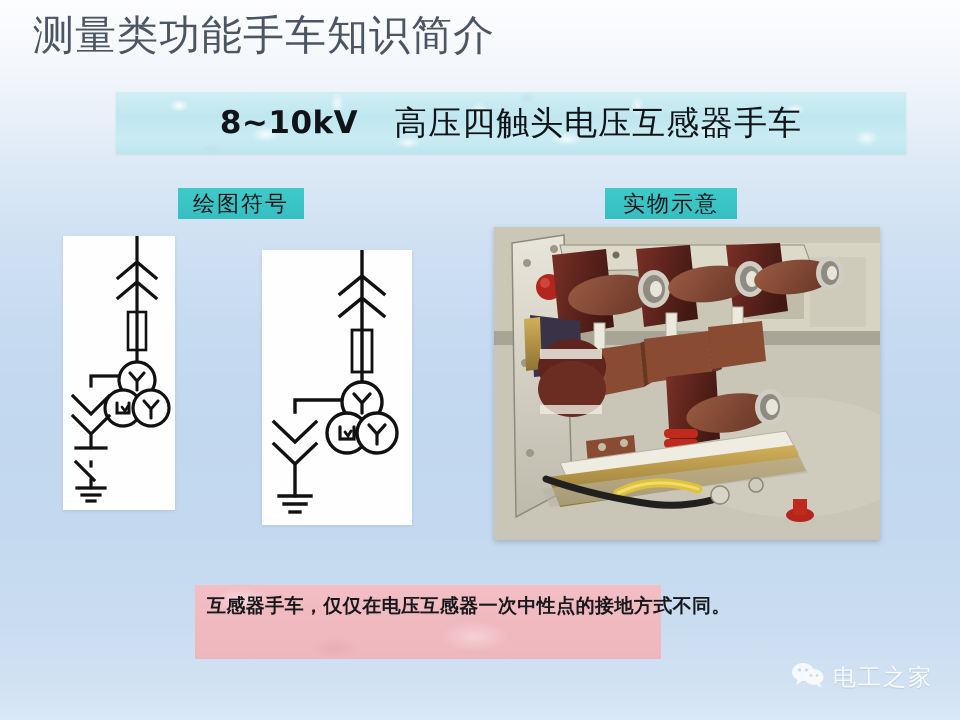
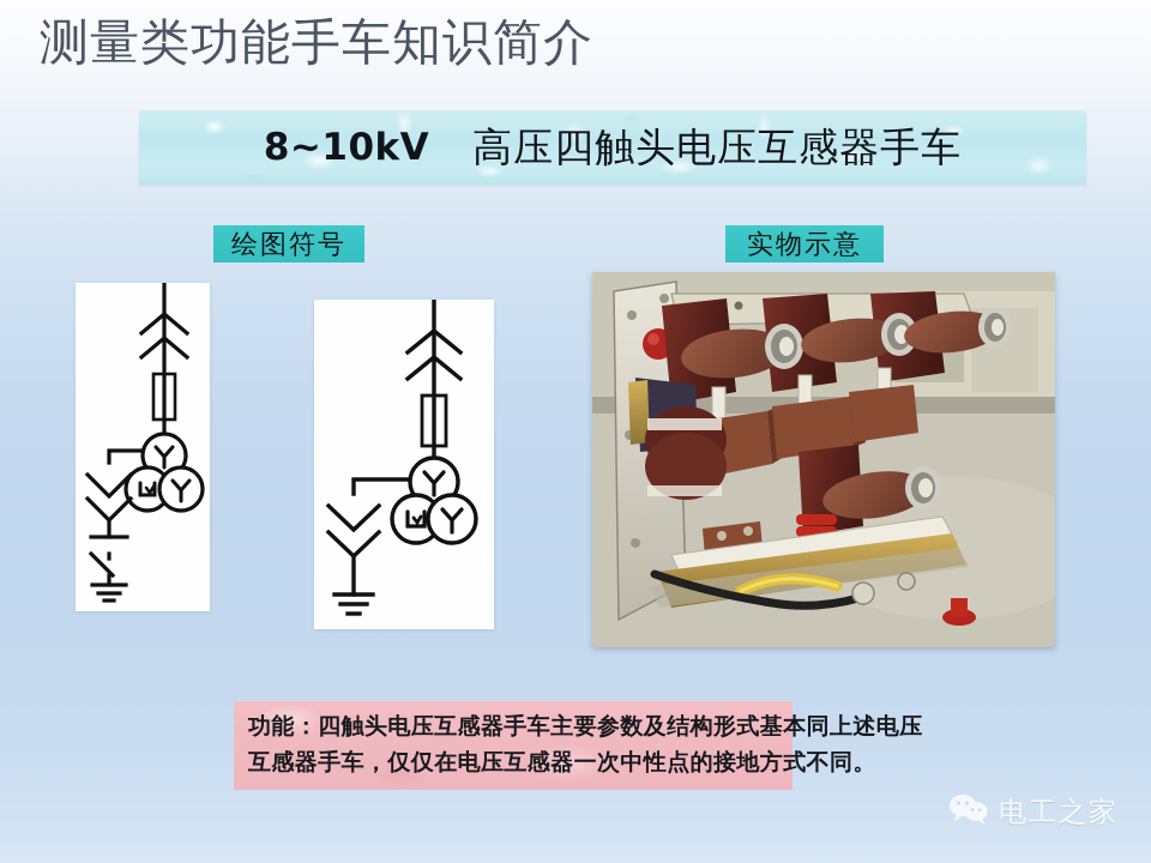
  测量类功能手车知识简介
  8~10kV
  高压四触头电压互感器手车
  绘图符号
  实物示意
+ 功能：四触头电压互感器手车主要参数及结构形式基本同上述电压
  互感器手车，仅仅在电压互感器一次中性点的接地方式不同。
  电工之家
